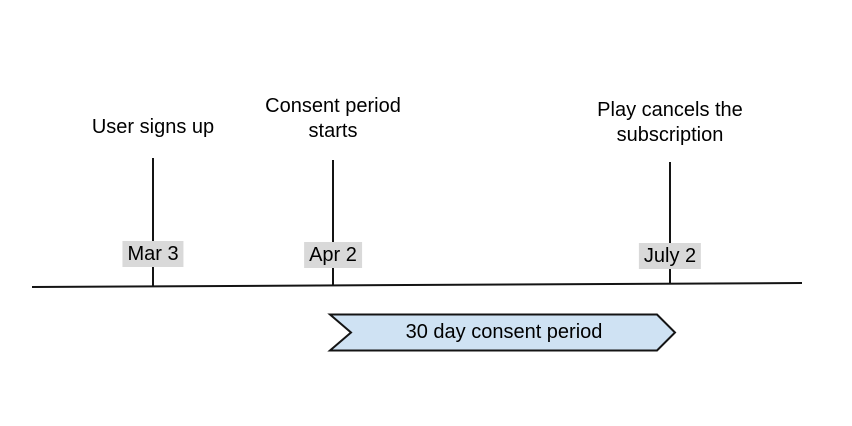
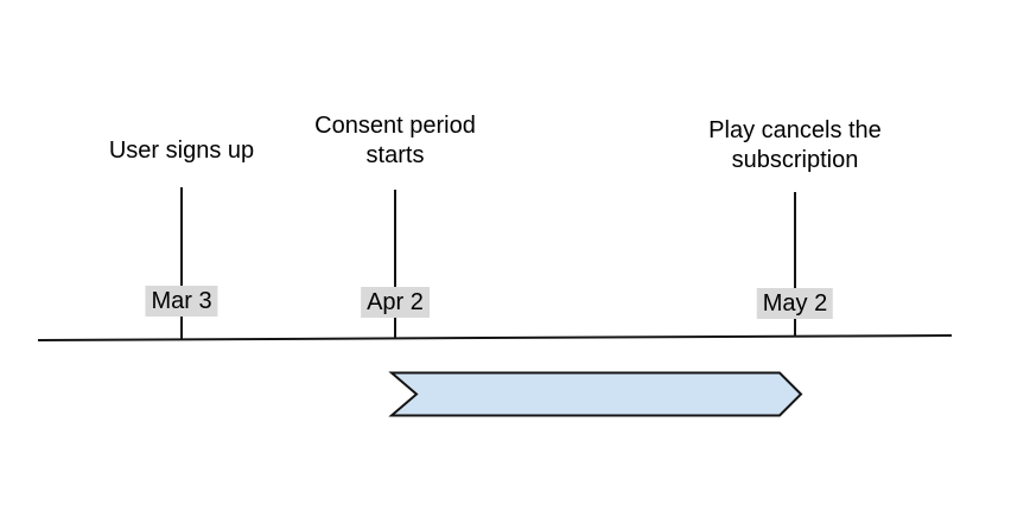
  User signs up
  Consent period starts
  Play cancels the subscription
  Mar 3
  Apr 2
- July 2
+ May 2
- 30 day consent period
